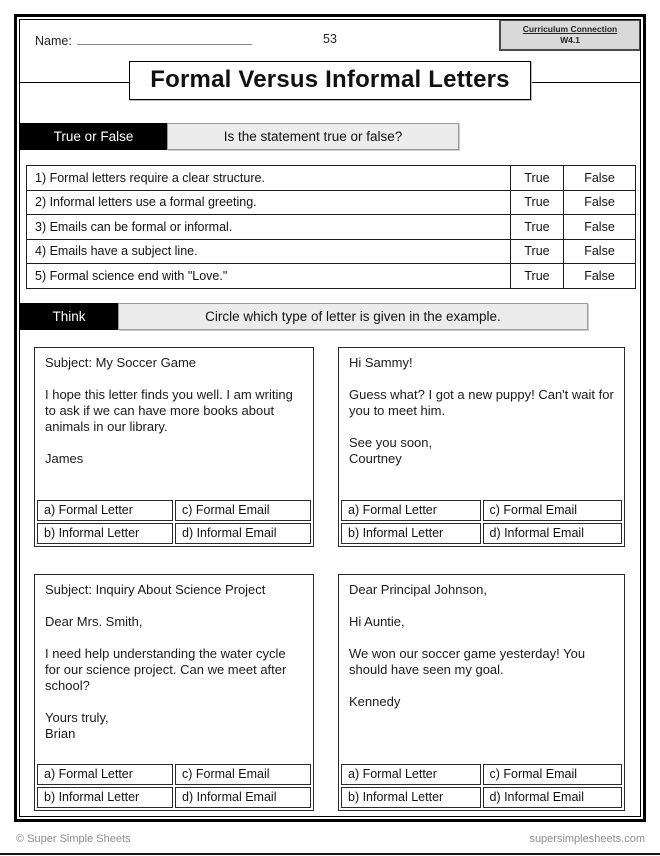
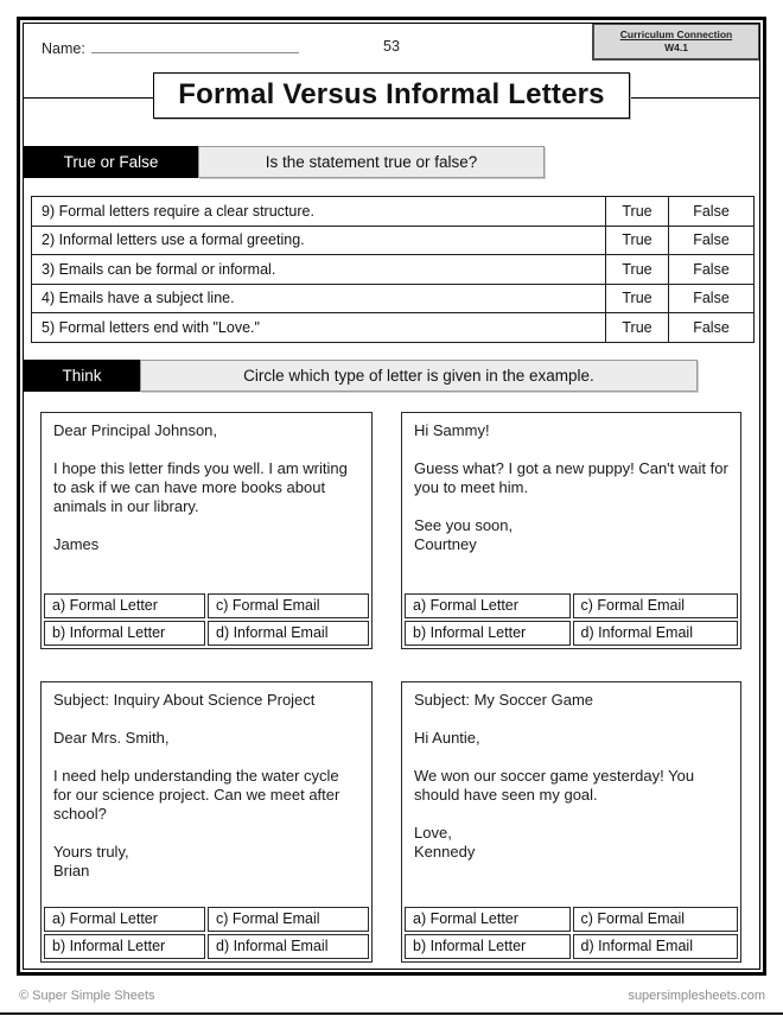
  Name:
  53
  Curriculum Connection
  W4.1
  Formal Versus Informal Letters
  True or False
  Is the statement true or false?
- 1) Formal letters require a clear structure.	True	False
+ 9) Formal letters require a clear structure.	True	False
  2) Informal letters use a formal greeting.	True	False
  3) Emails can be formal or informal.	True	False
  4) Emails have a subject line.	True	False
- 5) Formal science end with "Love."	True	False
+ 5) Formal letters end with "Love."	True	False
  Think
  Circle which type of letter is given in the example.
- Subject: My Soccer Game
+ Dear Principal Johnson,
  I hope this letter finds you well. I am writing to ask if we can have more books about animals in our library.
  James
  a) Formal Letter	c) Formal Email
  b) Informal Letter	d) Informal Email
  Hi Sammy!
  Guess what? I got a new puppy! Can't wait for you to meet him.
  See you soon,
  Courtney
  a) Formal Letter	c) Formal Email
  b) Informal Letter	d) Informal Email
  Subject: Inquiry About Science Project
  Dear Mrs. Smith,
  I need help understanding the water cycle for our science project. Can we meet after school?
  Yours truly,
  Brian
  a) Formal Letter	c) Formal Email
  b) Informal Letter	d) Informal Email
- Dear Principal Johnson,
+ Subject: My Soccer Game
  Hi Auntie,
  We won our soccer game yesterday! You should have seen my goal.
+ Love,
  Kennedy
  a) Formal Letter	c) Formal Email
  b) Informal Letter	d) Informal Email
  © Super Simple Sheets
  supersimplesheets.com
